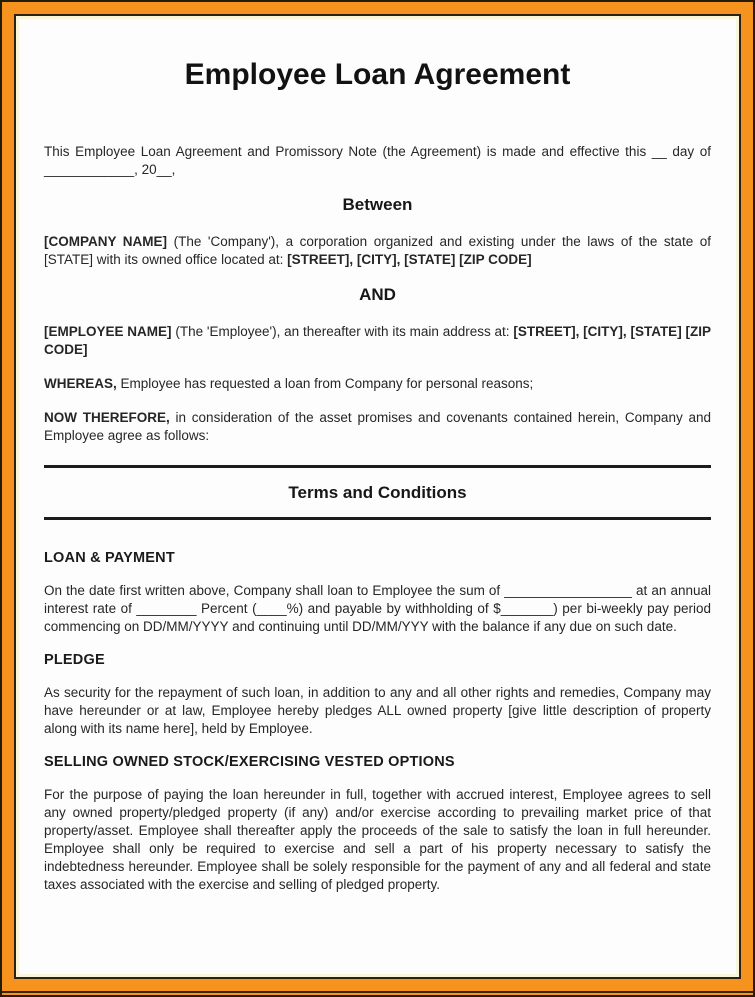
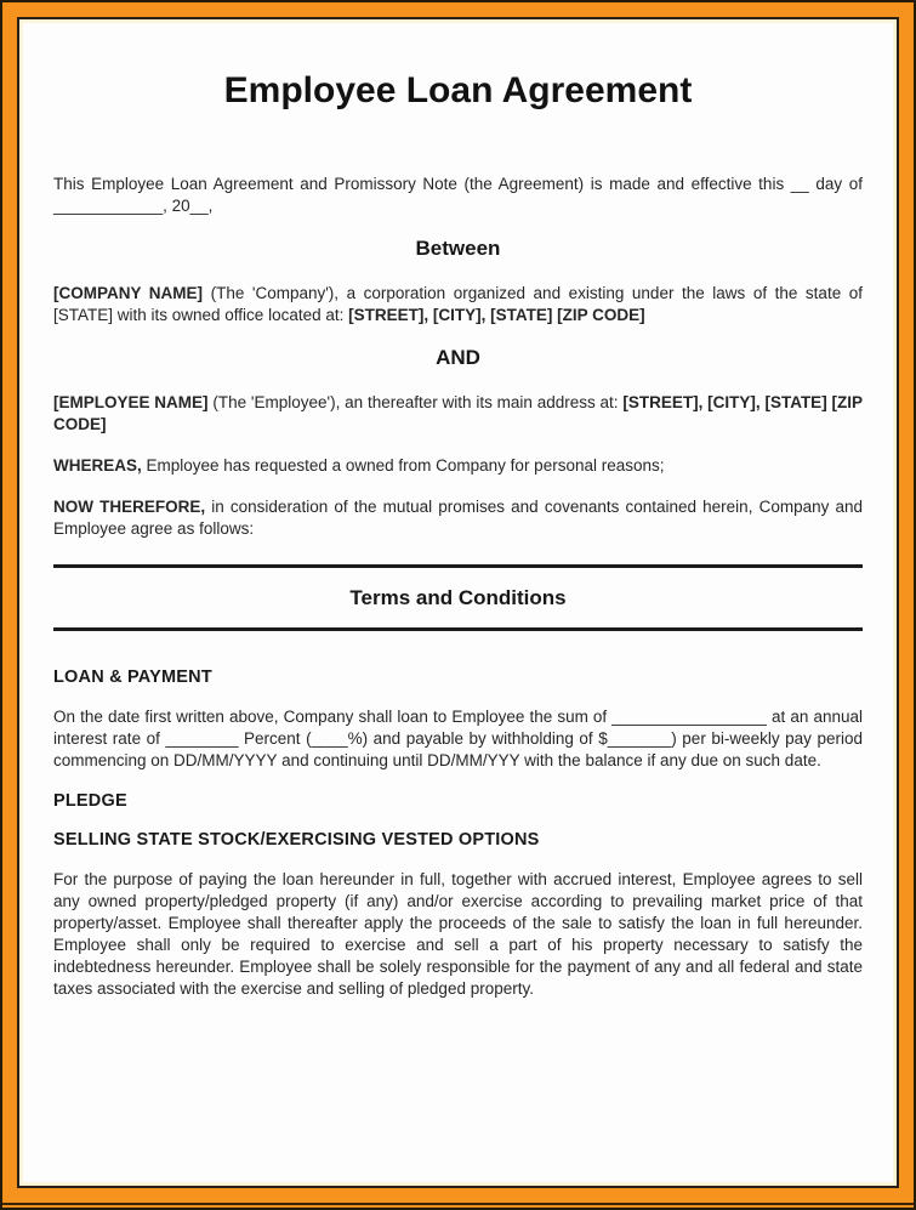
  Employee Loan Agreement
  This Employee Loan Agreement and Promissory Note (the Agreement) is made and effective this __ day of ____________, 20__,
  Between
  [COMPANY NAME] (The 'Company'), a corporation organized and existing under the laws of the state of [STATE] with its owned office located at: [STREET], [CITY], [STATE] [ZIP CODE]
  AND
  [EMPLOYEE NAME] (The 'Employee'), an thereafter with its main address at: [STREET], [CITY], [STATE] [ZIP CODE]
- WHEREAS, Employee has requested a loan from Company for personal reasons;
+ WHEREAS, Employee has requested a owned from Company for personal reasons;
- NOW THEREFORE, in consideration of the asset promises and covenants contained herein, Company and Employee agree as follows:
+ NOW THEREFORE, in consideration of the mutual promises and covenants contained herein, Company and Employee agree as follows:
  Terms and Conditions
  LOAN & PAYMENT
  On the date first written above, Company shall loan to Employee the sum of _________________ at an annual interest rate of ________ Percent (____%) and payable by withholding of $_______) per bi-weekly pay period commencing on DD/MM/YYYY and continuing until DD/MM/YYY with the balance if any due on such date.
  PLEDGE
- As security for the repayment of such loan, in addition to any and all other rights and remedies, Company may have hereunder or at law, Employee hereby pledges ALL owned property [give little description of property along with its name here], held by Employee.
- SELLING OWNED STOCK/EXERCISING VESTED OPTIONS
+ SELLING STATE STOCK/EXERCISING VESTED OPTIONS
  For the purpose of paying the loan hereunder in full, together with accrued interest, Employee agrees to sell any owned property/pledged property (if any) and/or exercise according to prevailing market price of that property/asset. Employee shall thereafter apply the proceeds of the sale to satisfy the loan in full hereunder. Employee shall only be required to exercise and sell a part of his property necessary to satisfy the indebtedness hereunder. Employee shall be solely responsible for the payment of any and all federal and state taxes associated with the exercise and selling of pledged property.
